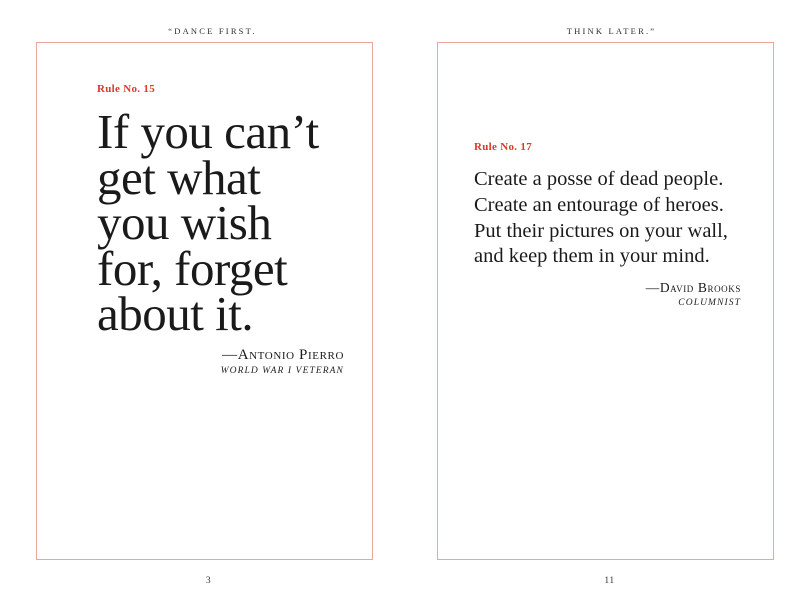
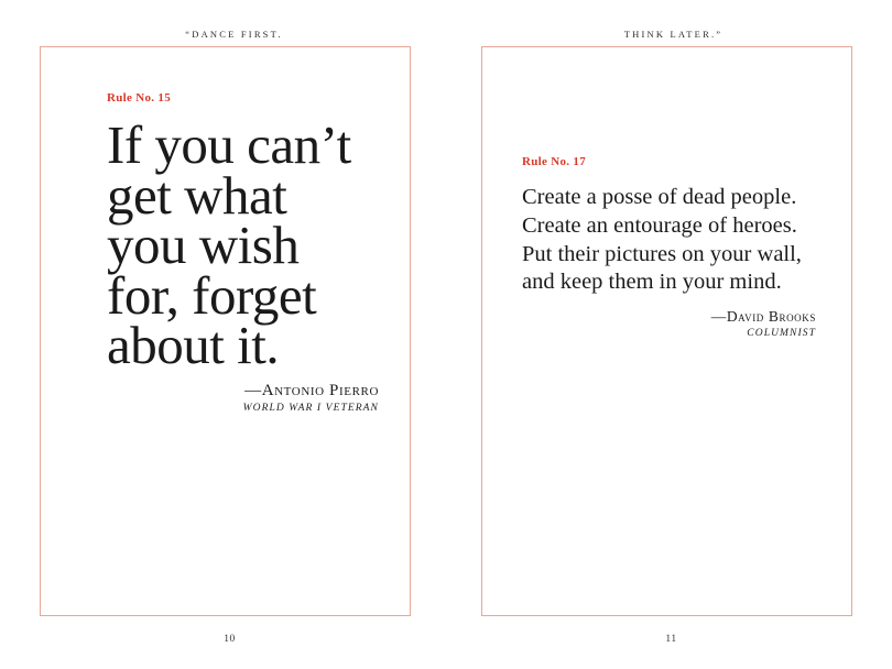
  “DANCE FIRST.
  Rule No. 15
  If you can’t get what you wish for, forget about it.
  —Antonio Pierro
  WORLD WAR I VETERAN
- 3
+ 10
  THINK LATER.”
  Rule No. 17
  Create a posse of dead people. Create an entourage of heroes. Put their pictures on your wall, and keep them in your mind.
  —David Brooks
  COLUMNIST
  11
